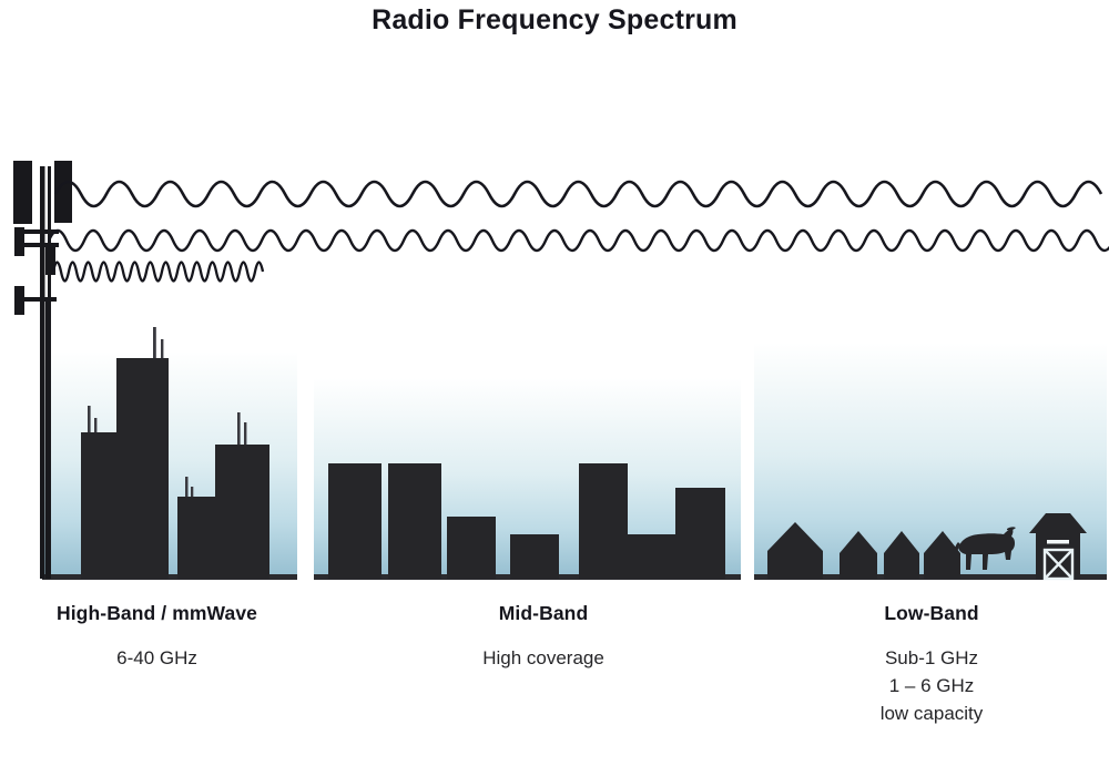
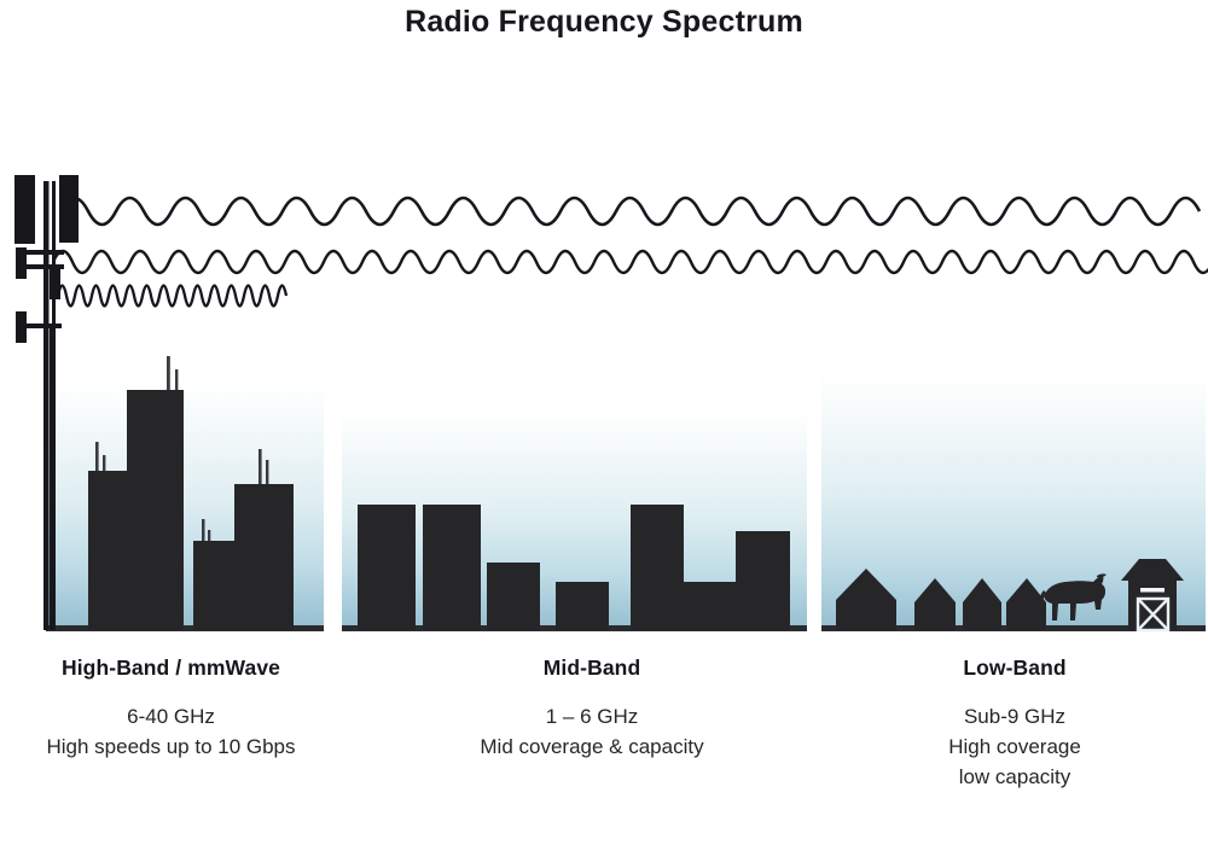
  Radio Frequency Spectrum
  High-Band / mmWave
  6-40 GHz
+ High speeds up to 10 Gbps
  Mid-Band
- High coverage
+ 1 – 6 GHz
+ Mid coverage & capacity
  Low-Band
- Sub-1 GHz
+ Sub-9 GHz
- 1 – 6 GHz
+ High coverage
  low capacity
